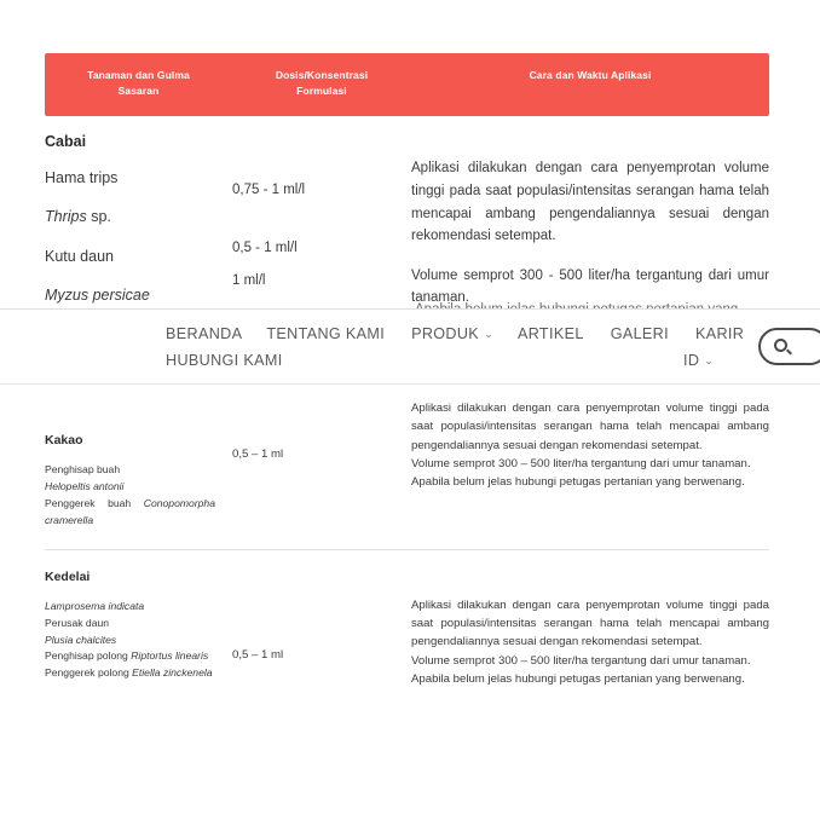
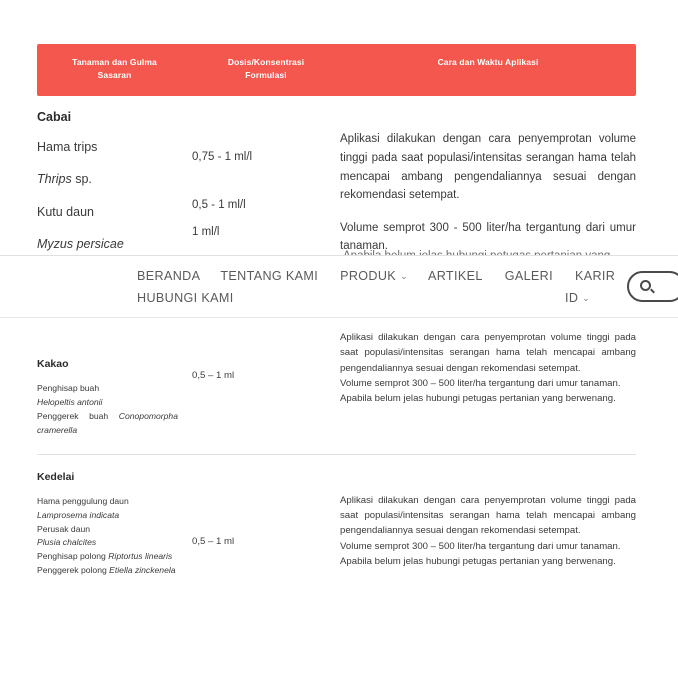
  Tanaman dan Gulma
  Sasaran
  Dosis/Konsentrasi
  Formulasi
  Cara dan Waktu Aplikasi
  Cabai
  Hama trips
  Thrips sp.
  Kutu daun
  Myzus persicae
  0,75 - 1 ml/l
  0,5 - 1 ml/l
  1 ml/l
  Aplikasi dilakukan dengan cara penyemprotan volume tinggi pada saat populasi/intensitas serangan hama telah mencapai ambang pengendaliannya sesuai dengan rekomendasi setempat.
  Volume semprot 300 - 500 liter/ha tergantung dari umur tanaman.
  BERANDA
  TENTANG KAMI
  PRODUK ⌄
  ARTIKEL
  GALERI
  KARIR
  HUBUNGI KAMI
  ID ⌄
  Kakao
  Penghisap buah
  Helopeltis antonii
  Penggerek buah Conopomorpha cramerella
  0,5 – 1 ml
  Aplikasi dilakukan dengan cara penyemprotan volume tinggi pada saat populasi/intensitas serangan hama telah mencapai ambang pengendaliannya sesuai dengan rekomendasi setempat.
  Volume semprot 300 – 500 liter/ha tergantung dari umur tanaman.
  Apabila belum jelas hubungi petugas pertanian yang berwenang.
  Kedelai
+ Hama penggulung daun
  Lamprosema indicata
  Perusak daun
  Plusia chalcites
  Penghisap polong Riptortus linearis
  Penggerek polong Etiella zinckenela
  0,5 – 1 ml
  Aplikasi dilakukan dengan cara penyemprotan volume tinggi pada saat populasi/intensitas serangan hama telah mencapai ambang pengendaliannya sesuai dengan rekomendasi setempat.
  Volume semprot 300 – 500 liter/ha tergantung dari umur tanaman.
  Apabila belum jelas hubungi petugas pertanian yang berwenang.
